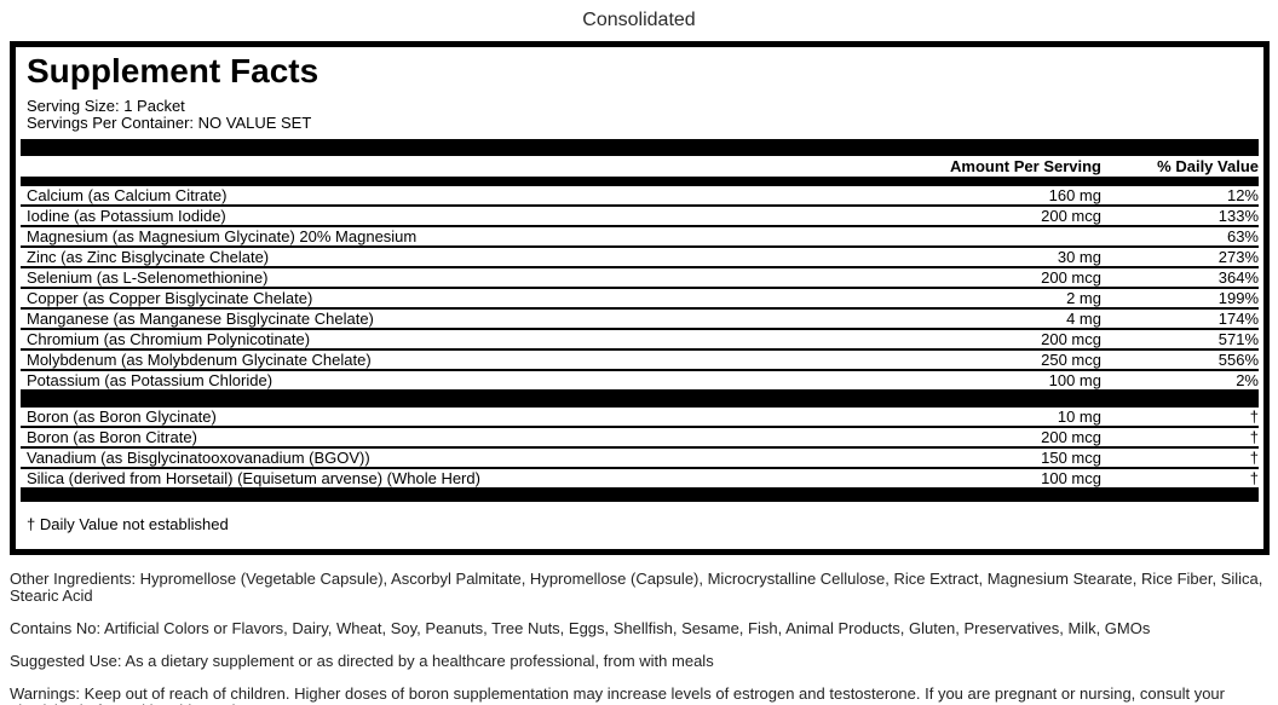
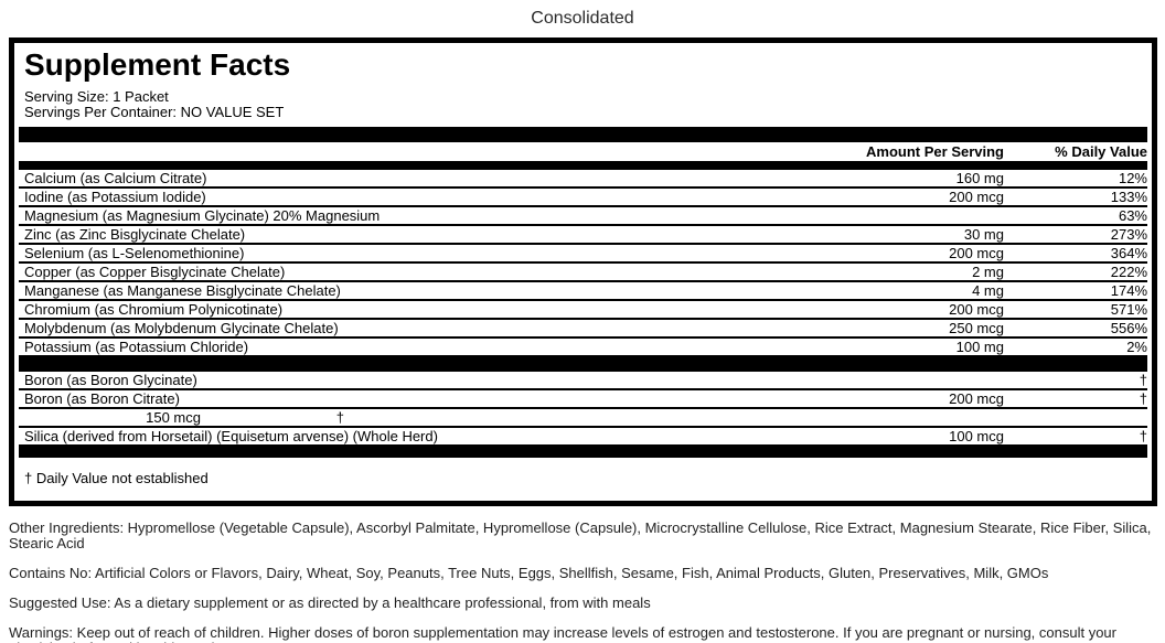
  Consolidated
  Supplement Facts
  Serving Size: 1 Packet
  Servings Per Container: NO VALUE SET
  Amount Per Serving
  % Daily Value
  Calcium (as Calcium Citrate)
  160 mg
  12%
  Iodine (as Potassium Iodide)
  200 mcg
  133%
  Magnesium (as Magnesium Glycinate) 20% Magnesium
  63%
  Zinc (as Zinc Bisglycinate Chelate)
  30 mg
  273%
  Selenium (as L-Selenomethionine)
  200 mcg
  364%
  Copper (as Copper Bisglycinate Chelate)
  2 mg
- 199%
+ 222%
  Manganese (as Manganese Bisglycinate Chelate)
  4 mg
  174%
  Chromium (as Chromium Polynicotinate)
  200 mcg
  571%
  Molybdenum (as Molybdenum Glycinate Chelate)
  250 mcg
  556%
  Potassium (as Potassium Chloride)
  100 mg
  2%
  Boron (as Boron Glycinate)
- 10 mg
  †
  Boron (as Boron Citrate)
  200 mcg
  †
- Vanadium (as Bisglycinatooxovanadium (BGOV))
  150 mcg
  †
  Silica (derived from Horsetail) (Equisetum arvense) (Whole Herd)
  100 mcg
  †
  † Daily Value not established
  Other Ingredients: Hypromellose (Vegetable Capsule), Ascorbyl Palmitate, Hypromellose (Capsule), Microcrystalline Cellulose, Rice Extract, Magnesium Stearate, Rice Fiber, Silica, Stearic Acid
  Contains No: Artificial Colors or Flavors, Dairy, Wheat, Soy, Peanuts, Tree Nuts, Eggs, Shellfish, Sesame, Fish, Animal Products, Gluten, Preservatives, Milk, GMOs
  Suggested Use: As a dietary supplement or as directed by a healthcare professional, from with meals
  Warnings: Keep out of reach of children. Higher doses of boron supplementation may increase levels of estrogen and testosterone. If you are pregnant or nursing, consult your
